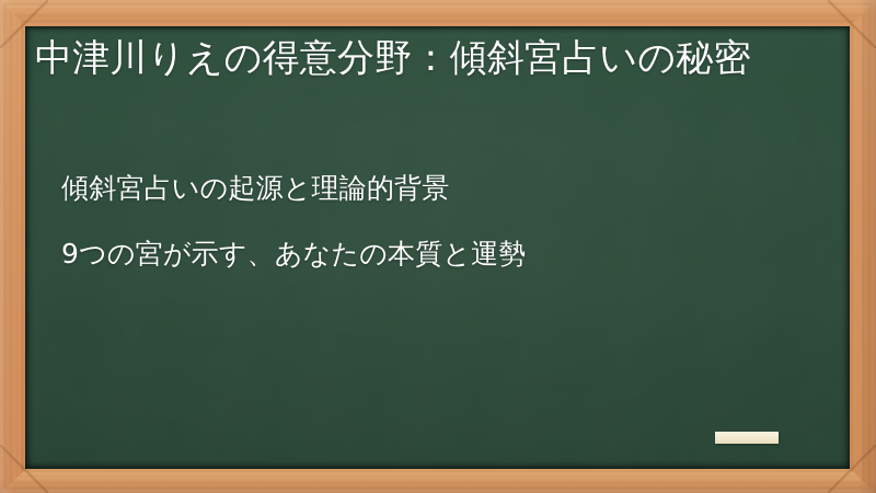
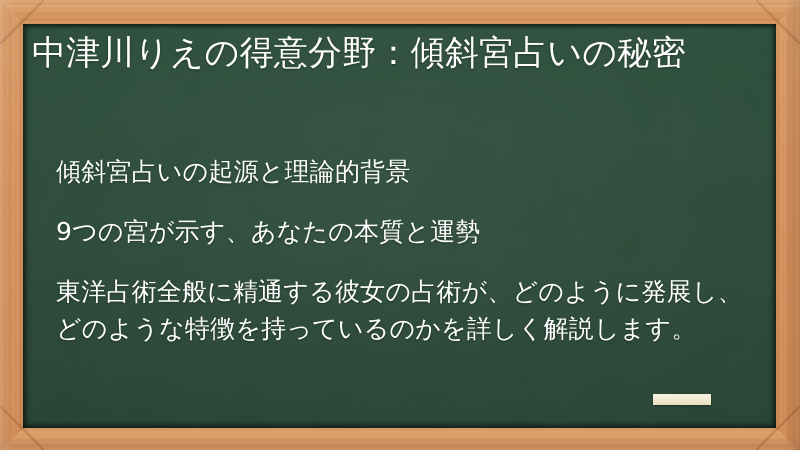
  中津川りえの得意分野：傾斜宮占いの秘密
  傾斜宮占いの起源と理論的背景
  9つの宮が示す、あなたの本質と運勢
+ 東洋占術全般に精通する彼女の占術が、どのように発展し、どのような特徴を持っているのかを詳しく解説します。
